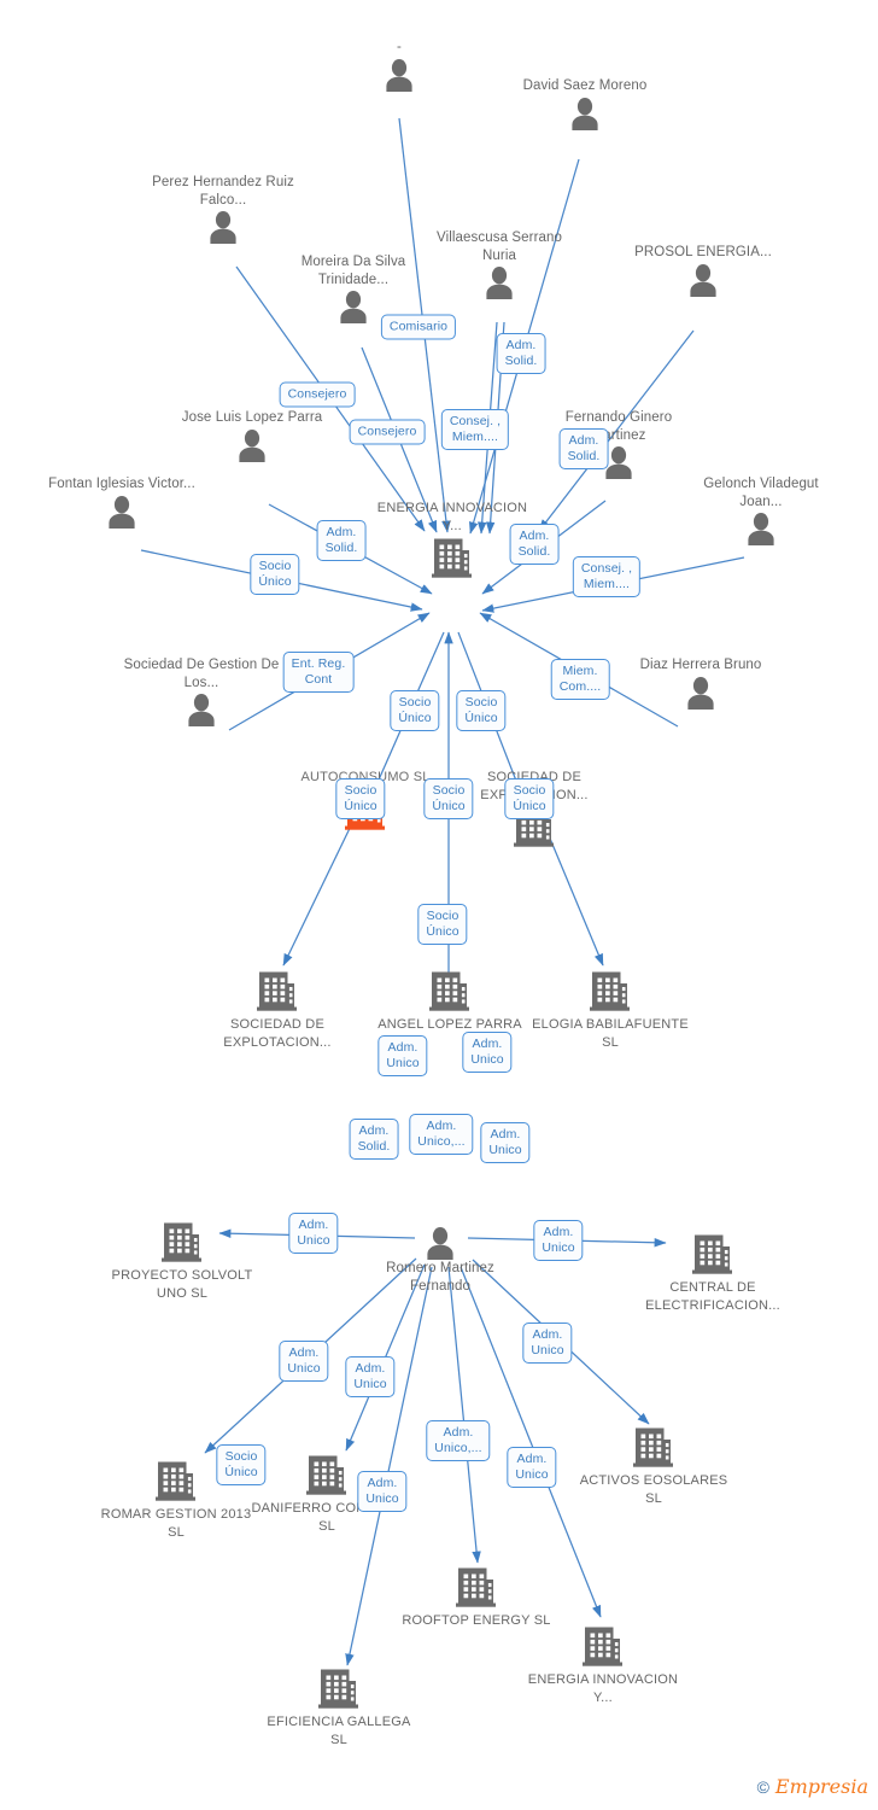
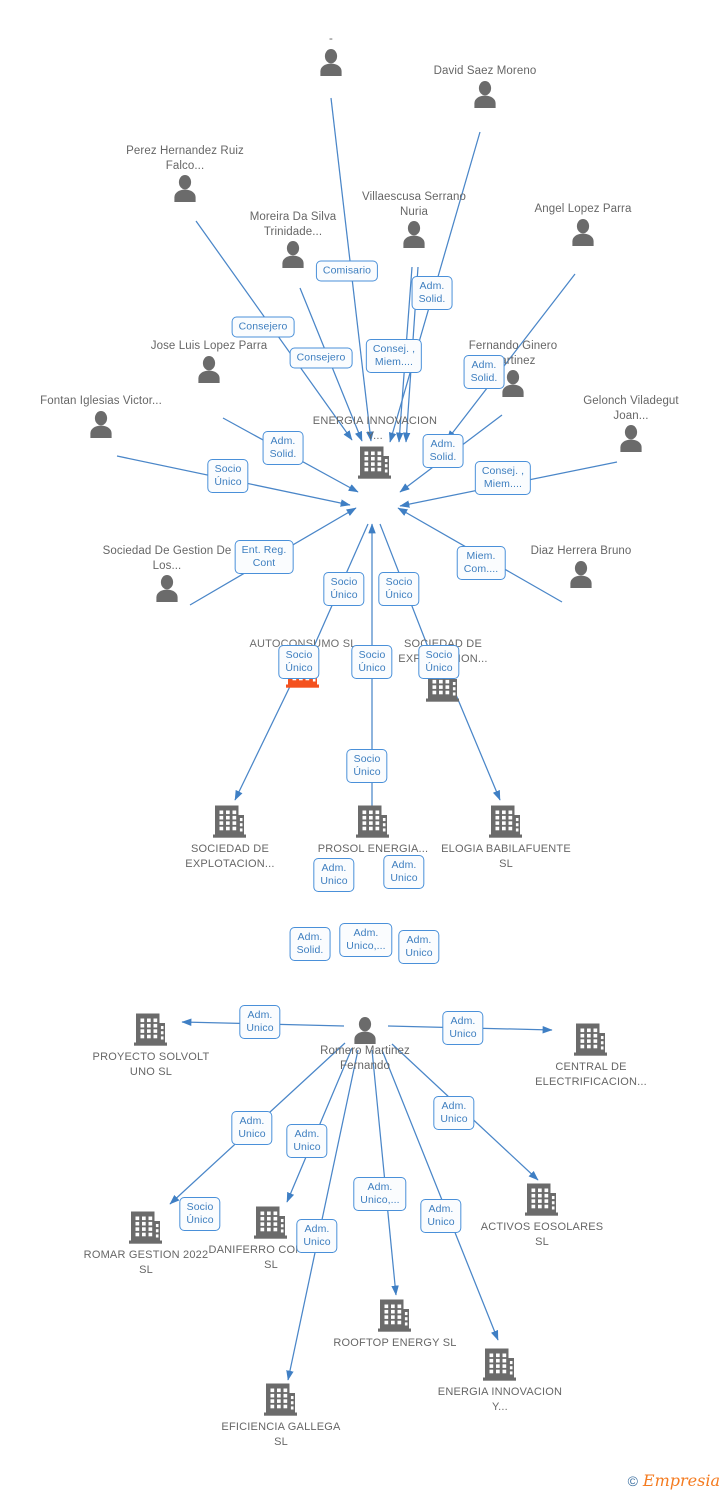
  -
  David Saez Moreno
  Perez Hernandez Ruiz Falco...
  Moreira Da Silva Trinidade...
  Villaescusa Serrano Nuria
- PROSOL ENERGIA...
+ Angel Lopez Parra
  Jose Luis Lopez Parra
  Fernando Ginero rtinez
  Fontan Iglesias Victor...
  Gelonch Viladegut Joan...
  Sociedad De Gestion De Los...
  Diaz Herrera Bruno
  Romero Martinez Fernando
  ENERGIA INNOVACION Y...
  AUTOCONSUMO SL
  SOCIEDAD DE EXPION...
  SOCIEDAD DE EXPLOTACION...
- ANGEL LOPEZ PARRA
+ PROSOL ENERGIA...
  ELOGIA BABILAFUENTE SL
  PROYECTO SOLVOLT UNO SL
  CENTRAL DE ELECTRIFICACION...
- ROMAR GESTION 2013 SL
+ ROMAR GESTION 2022 SL
  DANIFERRO CO SL
  ACTIVOS EOSOLARES SL
  ROOFTOP ENERGY SL
  ENERGIA INNOVACION Y...
  EFICIENCIA GALLEGA SL
  Comisario
  Adm.
  Solid.
  Consejero
  Consejero
  Consej. ,
  Miem....
  Adm.
  Solid.
  Adm.
  Solid.
  Adm.
  Solid.
  Socio
  Único
  Consej. ,
  Miem....
  Ent. Reg.
  Cont
  Miem.
  Com....
  Socio
  Único
  Socio
  Único
  Socio
  Único
  Socio
  Único
  Socio
  Único
  Socio
  Único
  Adm.
  Unico
  Adm.
  Unico
  Adm.
  Solid.
  Adm.
  Unico,...
  Adm.
  Unico
  Adm.
  Unico
  Adm.
  Unico
  Adm.
  Unico
  Adm.
  Unico
  Adm.
  Unico
  Socio
  Único
  Adm.
  Unico
  Adm.
  Unico,...
  Adm.
  Unico
  ©
  Empresia
